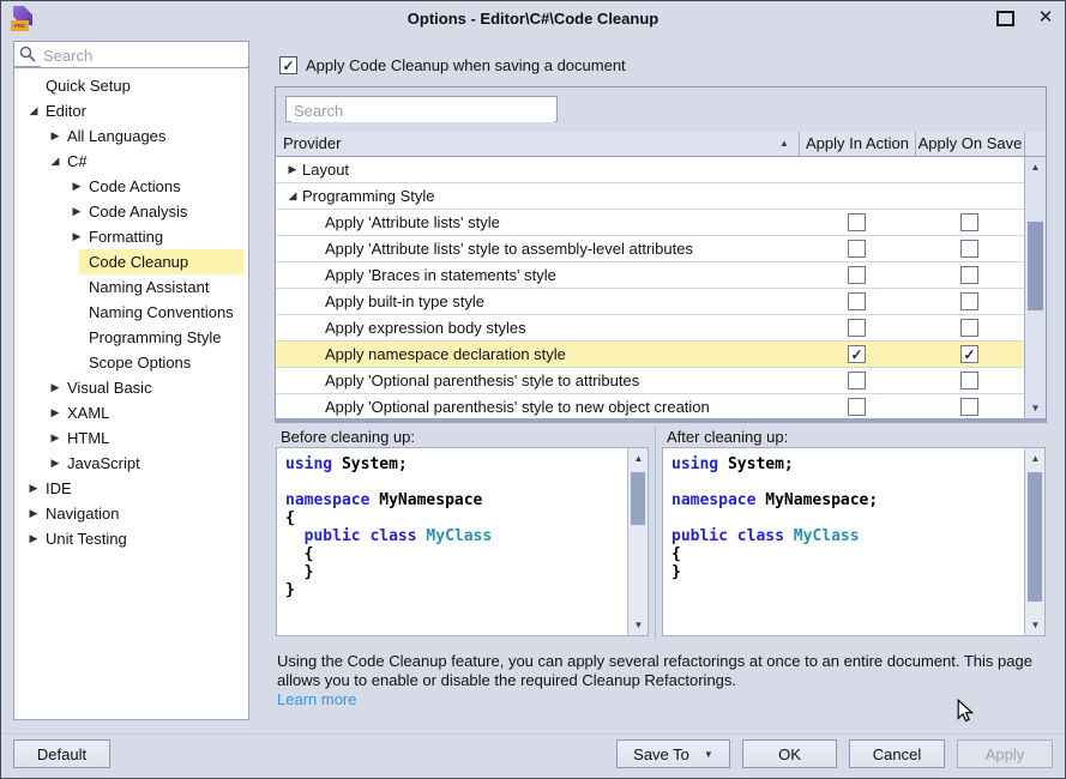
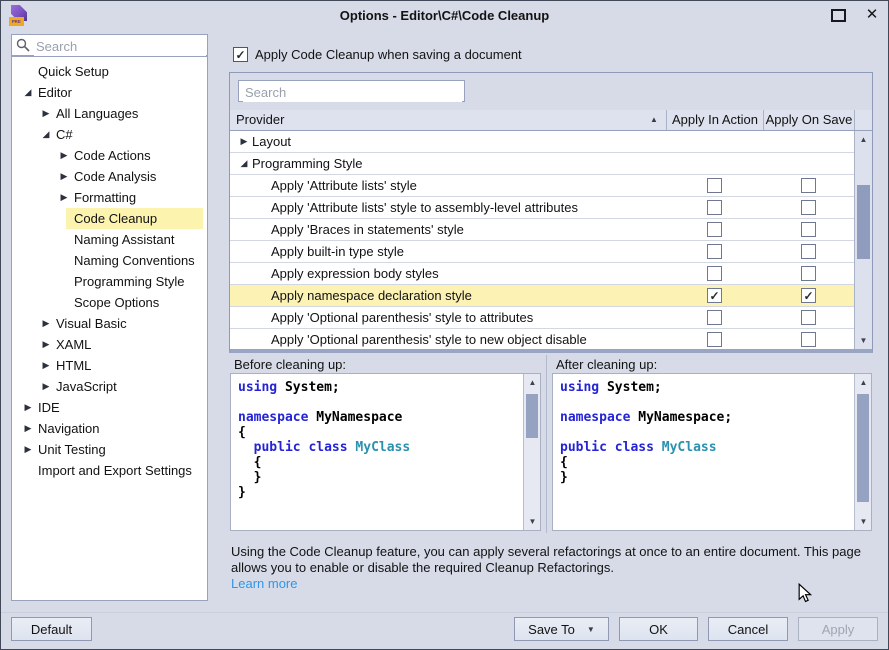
  Options - Editor\C#\Code Cleanup
  ✕
  Search
  Quick Setup
  ◢
  Editor
  ▶
  All Languages
  ◢
  C#
  ▶
  Code Actions
  ▶
  Code Analysis
  ▶
  Formatting
  Code Cleanup
  Naming Assistant
  Naming Conventions
  Programming Style
  Scope Options
  ▶
  Visual Basic
  ▶
  XAML
  ▶
  HTML
  ▶
  JavaScript
  ▶
  IDE
  ▶
  Navigation
  ▶
  Unit Testing
+ Import and Export Settings
  ✓
  Apply Code Cleanup when saving a document
  Search
  Provider
  ▲
  Apply In Action
  Apply On Save
  ▶
  Layout
  ◢
  Programming Style
  Apply 'Attribute lists' style
  Apply 'Attribute lists' style to assembly-level attributes
  Apply 'Braces in statements' style
  Apply built-in type style
  Apply expression body styles
  Apply namespace declaration style
  ✓
  ✓
  Apply 'Optional parenthesis' style to attributes
- Apply 'Optional parenthesis' style to new object creation
+ Apply 'Optional parenthesis' style to new object disable
  ▲
  ▼
  Before cleaning up:
  After cleaning up:
  using System;
  namespace MyNamespace
  {
  public class MyClass
  {
  }
  }
  ▲
  ▼
  using System;
  namespace MyNamespace;
  public class MyClass
  {
  }
  ▲
  ▼
  Using the Code Cleanup feature, you can apply several refactorings at once to an entire document. This page allows you to enable or disable the required Cleanup Refactorings.
  Learn more
  Default
  Save To
  ▼
  OK
  Cancel
  Apply
